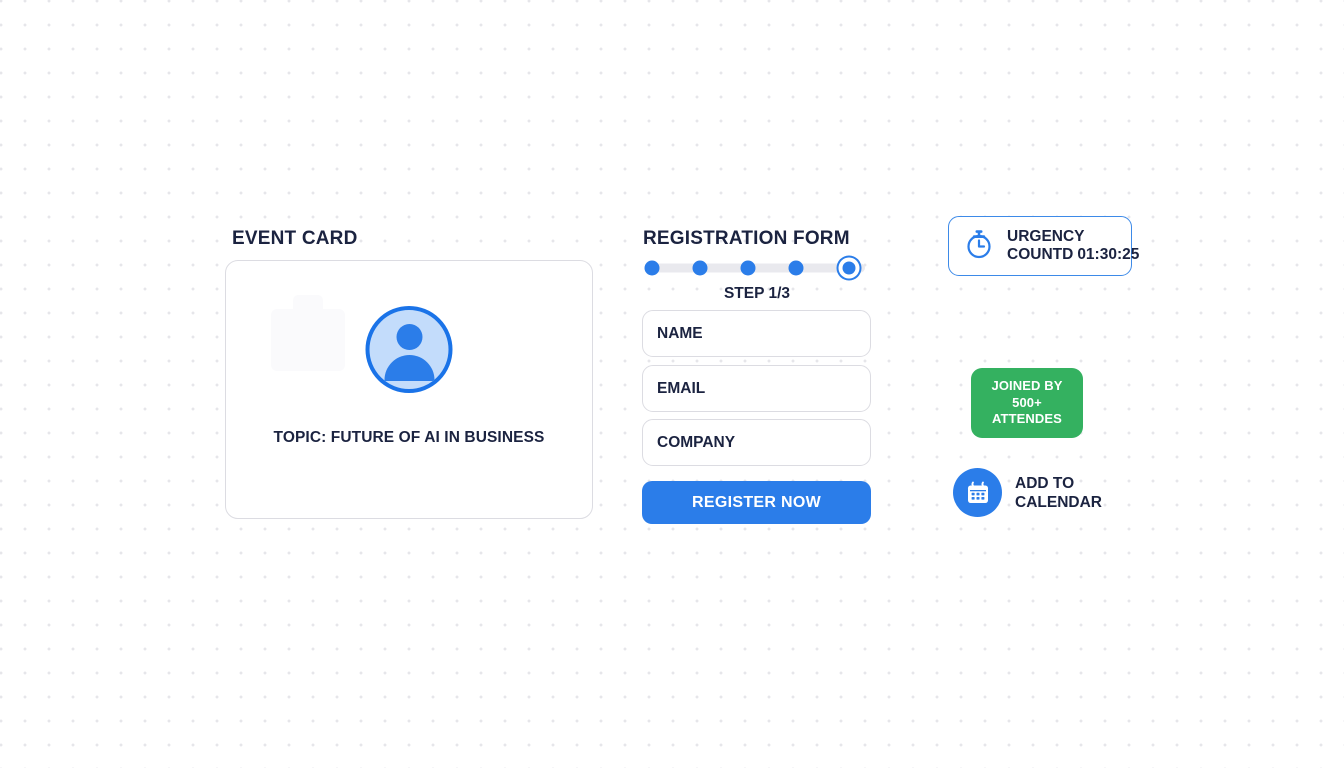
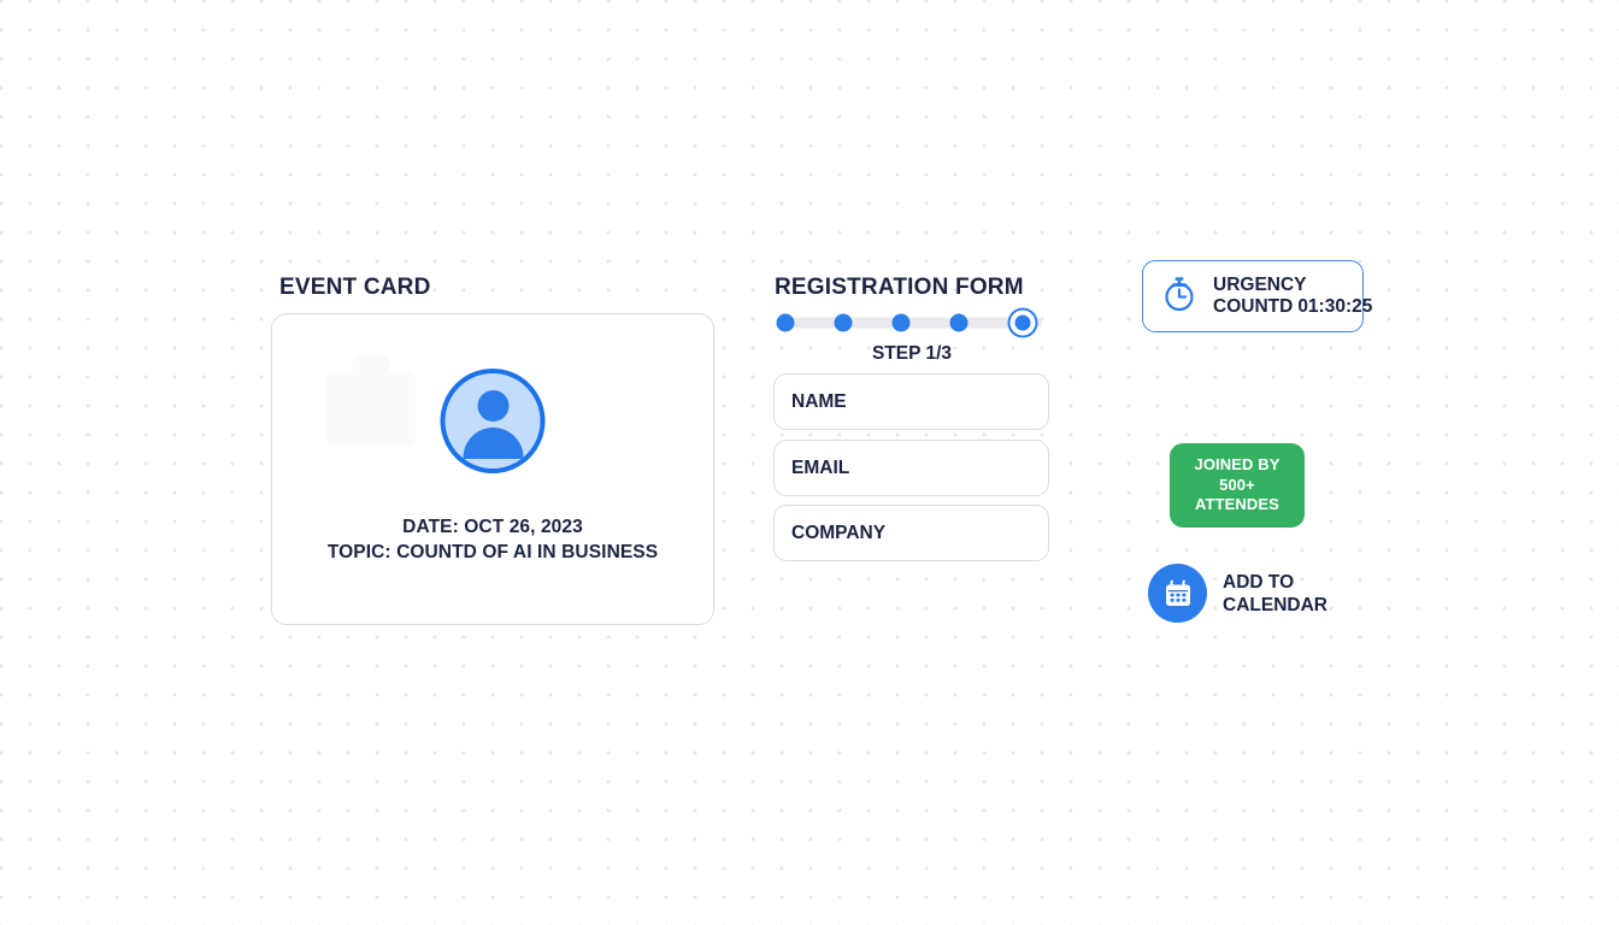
  EVENT CARD
+ DATE: OCT 26, 2023
- TOPIC: FUTURE OF AI IN BUSINESS
+ TOPIC: COUNTD OF AI IN BUSINESS
  REGISTRATION FORM
  STEP 1/3
  NAME
  EMAIL
  COMPANY
- REGISTER NOW
  URGENCY
  COUNTD
  01:30:25
  JOINED BY
  500+
  ATTENDES
  ADD TO
  CALENDAR
